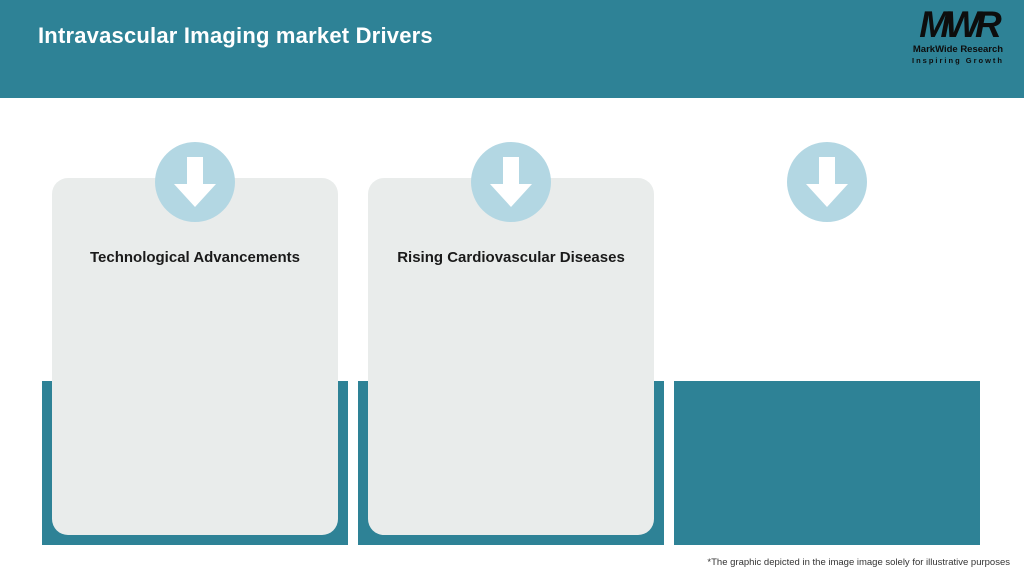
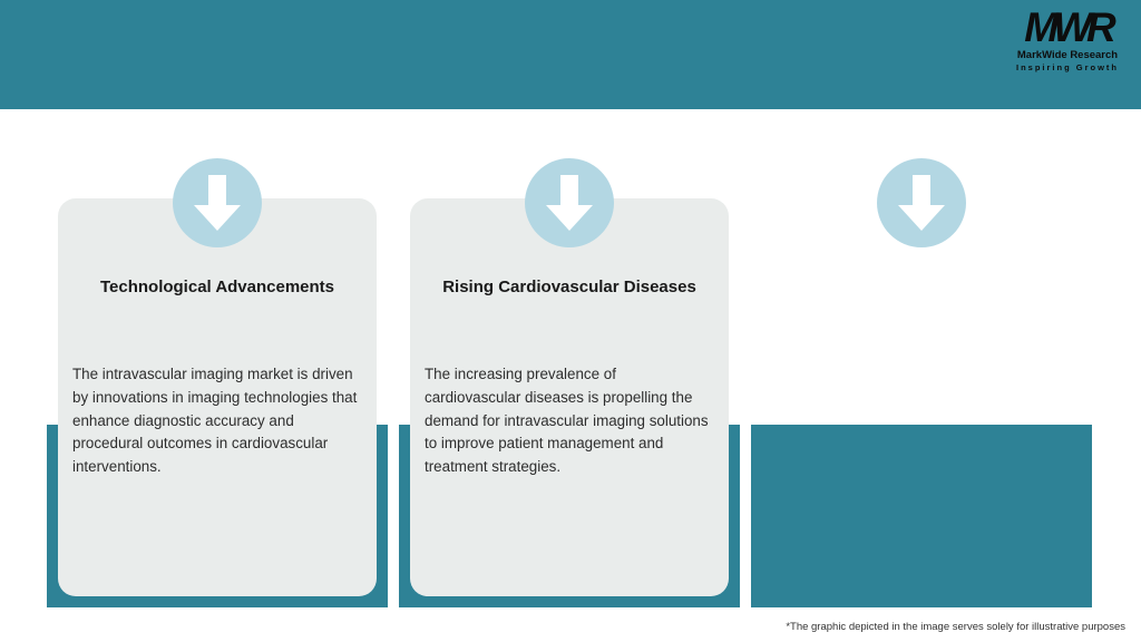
- Intravascular Imaging market Drivers
  MWR
  MarkWide Research
  Inspiring Growth
  Technological Advancements
+ The intravascular imaging market is driven by innovations in imaging technologies that enhance diagnostic accuracy and procedural outcomes in cardiovascular interventions.
  Rising Cardiovascular Diseases
+ The increasing prevalence of cardiovascular diseases is propelling the demand for intravascular imaging solutions to improve patient management and treatment strategies.
- *The graphic depicted in the image image solely for illustrative purposes
+ *The graphic depicted in the image serves solely for illustrative purposes
